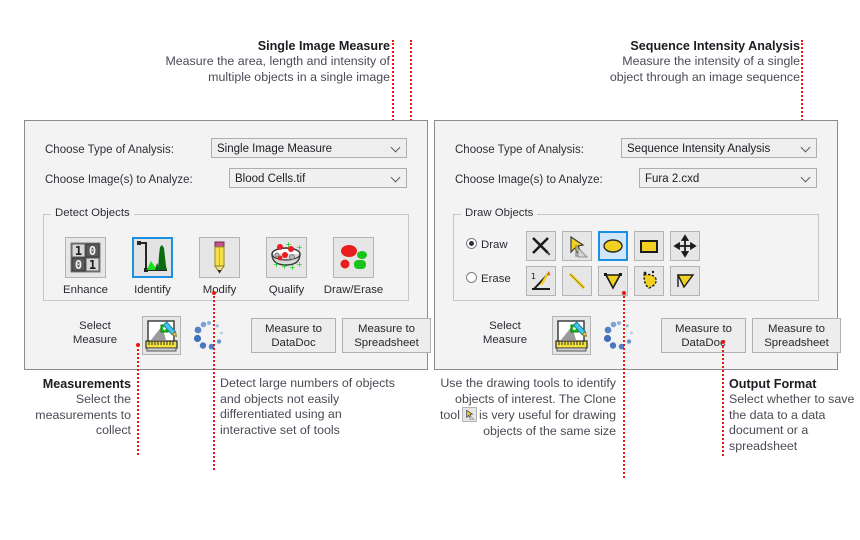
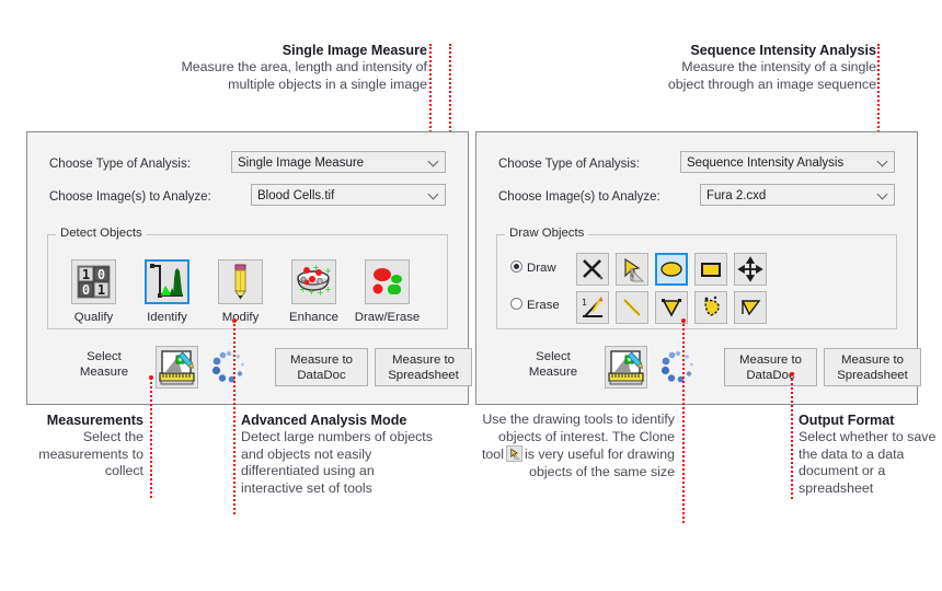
  Single Image Measure
  Measure the area, length and intensity of multiple objects in a single image
  Sequence Intensity Analysis
  Measure the intensity of a single object through an image sequence
  Choose Type of Analysis:
  Single Image Measure
  Choose Image(s) to Analyze:
  Blood Cells.tif
  Detect Objects
  1
  0
  0
  1
- Enhance
+ Qualify
  Identify
  Modify
  +
  +
  +
  +
  +
  +
- Qualify
+ Enhance
  Draw/Erase
  Select
  Measure
  Measure to
  DataDoc
  Measure to
  Spreadsheet
  Choose Type of Analysis:
  Sequence Intensity Analysis
  Choose Image(s) to Analyze:
  Fura 2.cxd
  Draw Objects
  Draw
  Erase
  1
  Select
  Measure
  Measure to
  DataDo
  Measure to
  Spreadsheet
  Measurements
  Select the measurements to collect
+ Advanced Analysis Mode
  Detect large numbers of objects and objects not easily differentiated using an interactive set of tools
  Use the drawing tools to identify objects of interest. The Clone tool is very useful for drawing objects of the same size
  Output Format
  Select whether to save the data to a data document or a spreadsheet
